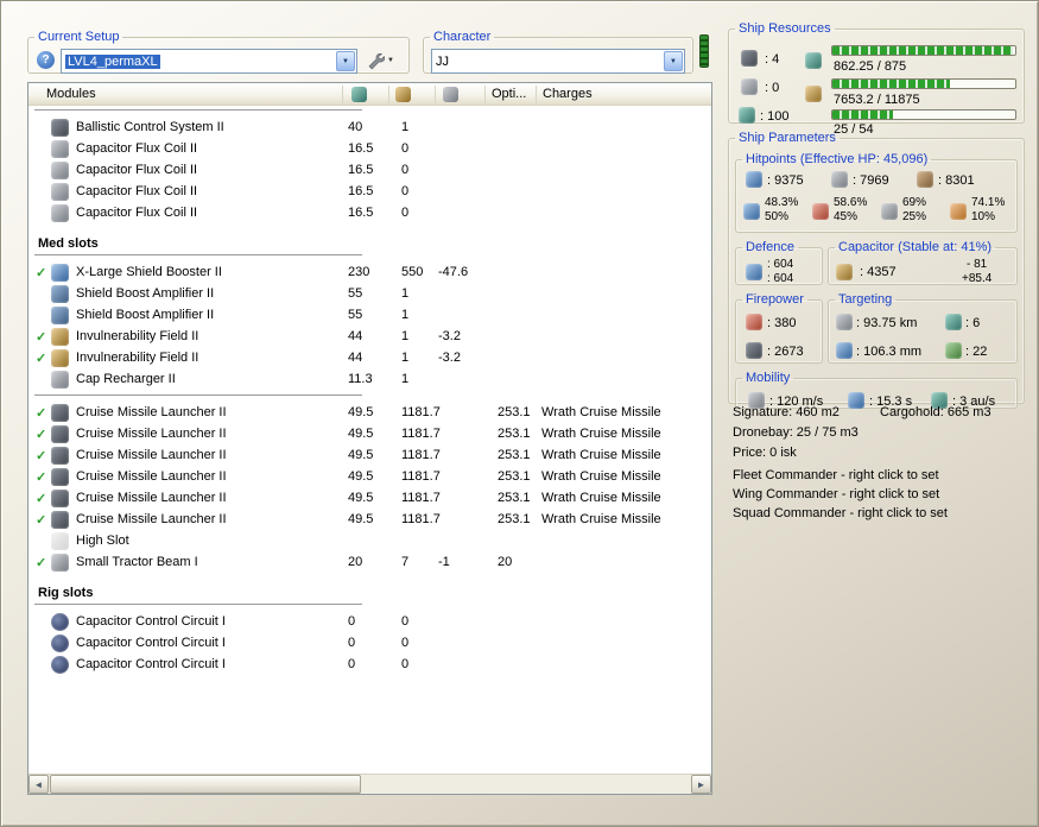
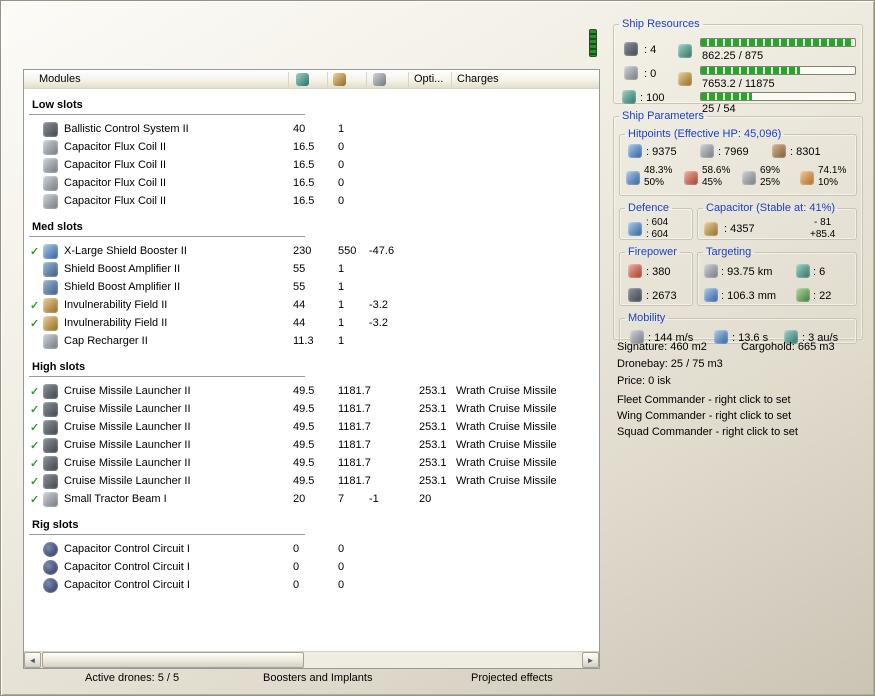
- Current Setup
- ?
- LVL4_permaXL
- Character
- JJ
  Modules
  Opti...
  Charges
+ Low slots
  Ballistic Control System II
  40
  1
  Capacitor Flux Coil II
  16.5
  0
  Capacitor Flux Coil II
  16.5
  0
  Capacitor Flux Coil II
  16.5
  0
  Capacitor Flux Coil II
  16.5
  0
  Med slots
  ✓
  X-Large Shield Booster II
  230
  550
  -47.6
  Shield Boost Amplifier II
  55
  1
  Shield Boost Amplifier II
  55
  1
  ✓
  Invulnerability Field II
  44
  1
  -3.2
  ✓
  Invulnerability Field II
  44
  1
  -3.2
  Cap Recharger II
  11.3
  1
+ High slots
  ✓
  Cruise Missile Launcher II
  49.5
  1181.7
  253.1
  Wrath Cruise Missile
  ✓
  Cruise Missile Launcher II
  49.5
  1181.7
  253.1
  Wrath Cruise Missile
  ✓
  Cruise Missile Launcher II
  49.5
  1181.7
  253.1
  Wrath Cruise Missile
  ✓
  Cruise Missile Launcher II
  49.5
  1181.7
  253.1
  Wrath Cruise Missile
  ✓
  Cruise Missile Launcher II
  49.5
  1181.7
  253.1
  Wrath Cruise Missile
  ✓
  Cruise Missile Launcher II
  49.5
  1181.7
  253.1
  Wrath Cruise Missile
- High Slot
  ✓
  Small Tractor Beam I
  20
  7
  -1
  20
  Rig slots
  Capacitor Control Circuit I
  0
  0
  Capacitor Control Circuit I
  0
  0
  Capacitor Control Circuit I
  0
  0
  ◄
  ►
+ Active drones: 5 / 5
+ Boosters and Implants
+ Projected effects
  Ship Resources
  : 4
  : 0
  : 100
  862.25 / 875
  7653.2 / 11875
  25 / 54
  Ship Parameters
  Hitpoints (Effective HP: 45,096)
  : 9375
  : 7969
  : 8301
  48.3%
  50%
  58.6%
  45%
  69%
  25%
  74.1%
  10%
  Defence
  : 604
  : 604
  Capacitor (Stable at: 41%)
  : 4357
  - 81
  +85.4
  Firepower
  : 380
  : 2673
  Targeting
  : 93.75 km
  : 6
  : 106.3 mm
  : 22
  Mobility
- : 120 m/s
+ : 144 m/s
- : 15.3 s
+ : 13.6 s
  : 3 au/s
  Signature: 460 m2
  Cargohold: 665 m3
  Dronebay: 25 / 75 m3
  Price: 0 isk
  Fleet Commander - right click to set
  Wing Commander - right click to set
  Squad Commander - right click to set
